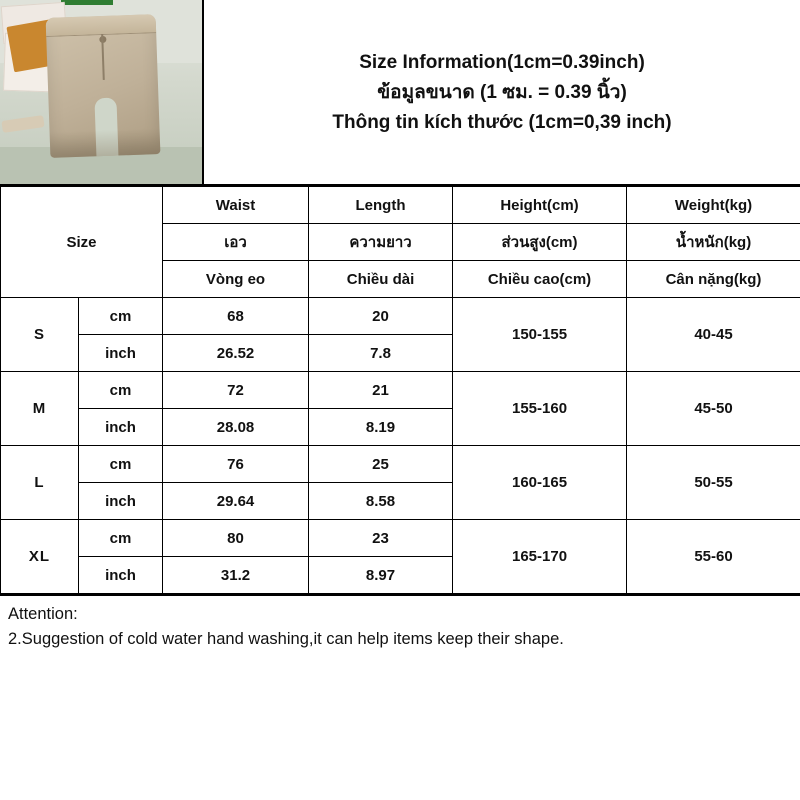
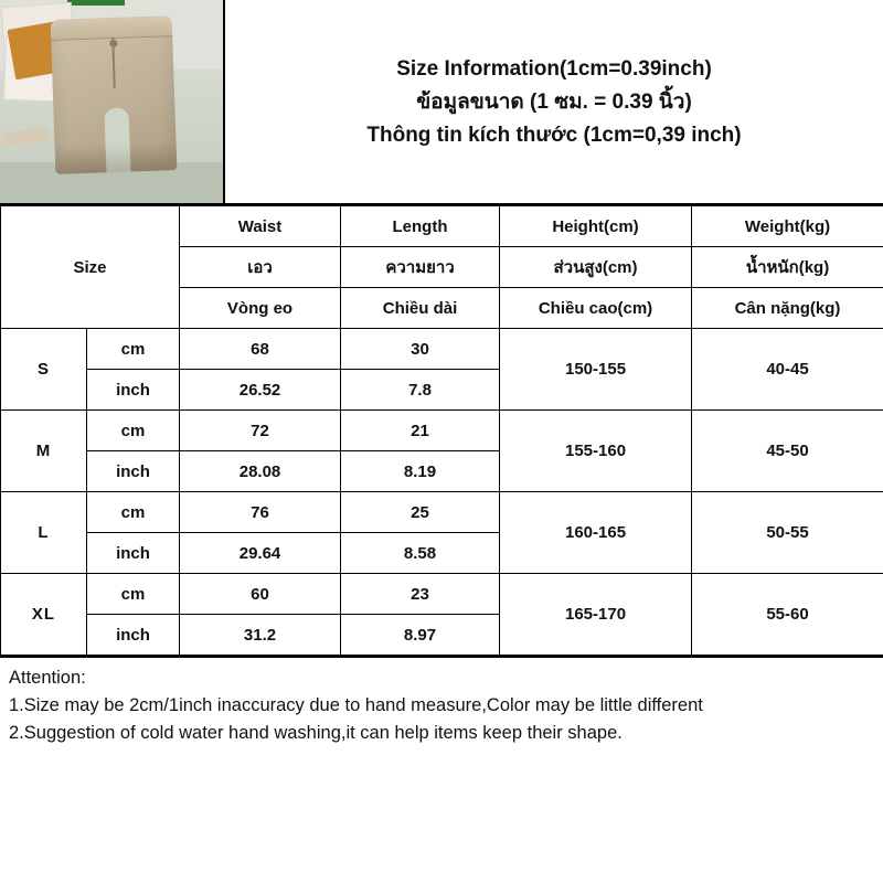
  Size Information(1cm=0.39inch)
  ข้อมูลขนาด (1 ซม. = 0.39 นิ้ว)
  Thông tin kích thước (1cm=0,39 inch)
  Size	Waist	Length	Height(cm)	Weight(kg)
  เอว	ความยาว	ส่วนสูง(cm)	น้ำหนัก(kg)
  Vòng eo	Chiều dài	Chiều cao(cm)	Cân nặng(kg)
- S	cm	68	20	150-155	40-45
+ S	cm	68	30	150-155	40-45
  inch	26.52	7.8
  M	cm	72	21	155-160	45-50
  inch	28.08	8.19
  L	cm	76	25	160-165	50-55
  inch	29.64	8.58
- XL	cm	80	23	165-170	55-60
+ XL	cm	60	23	165-170	55-60
  inch	31.2	8.97
  Attention:
+ 1.Size may be 2cm/1inch inaccuracy due to hand measure,Color may be little different
  2.Suggestion of cold water hand washing,it can help items keep their shape.
